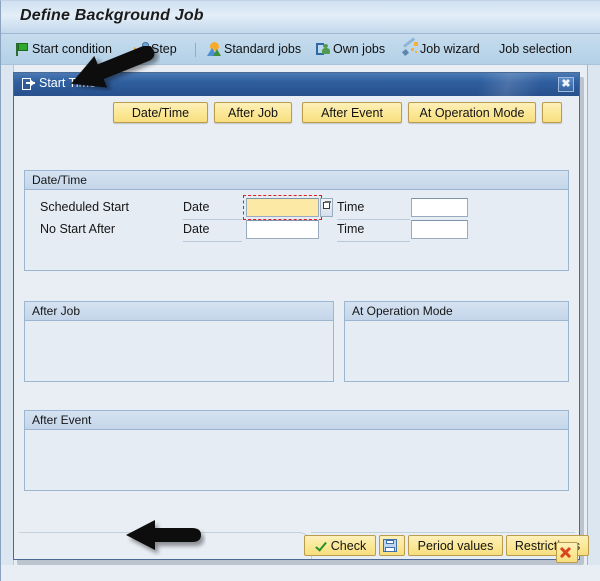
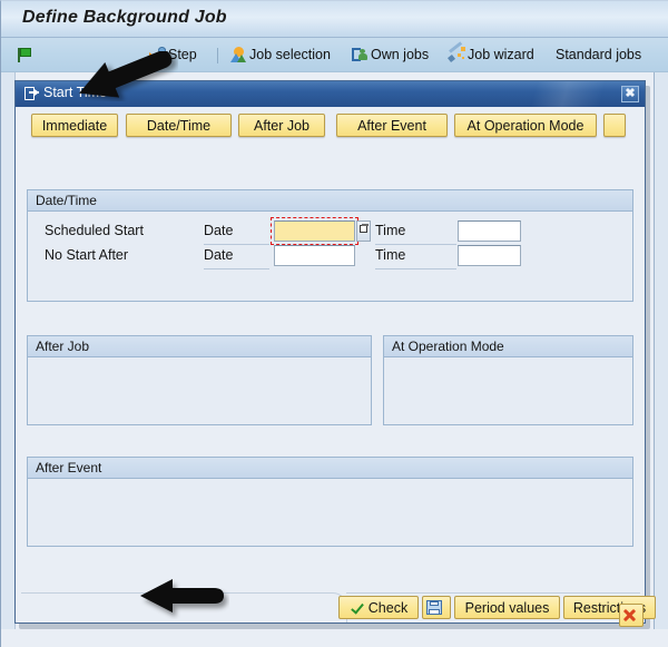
  Define Background Job
- Start condition
  Step
- Standard jobs
+ Job selection
  Own jobs
  Job wizard
- Job selection
+ Standard jobs
+ Immediate
  Date/Time
  After Job
  After Event
  At Operation Mode
  Date/Time
  Scheduled Start
  Date
  Time
  No Start After
  Date
  Time
  After Job
  At Operation Mode
  After Event
  Check
  Period values
